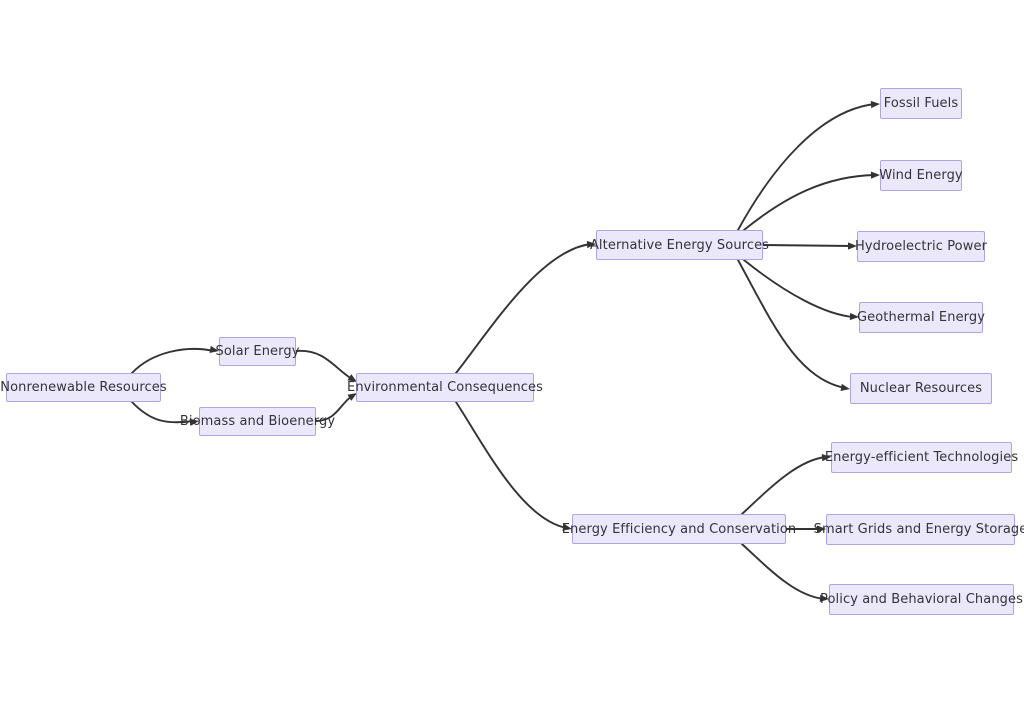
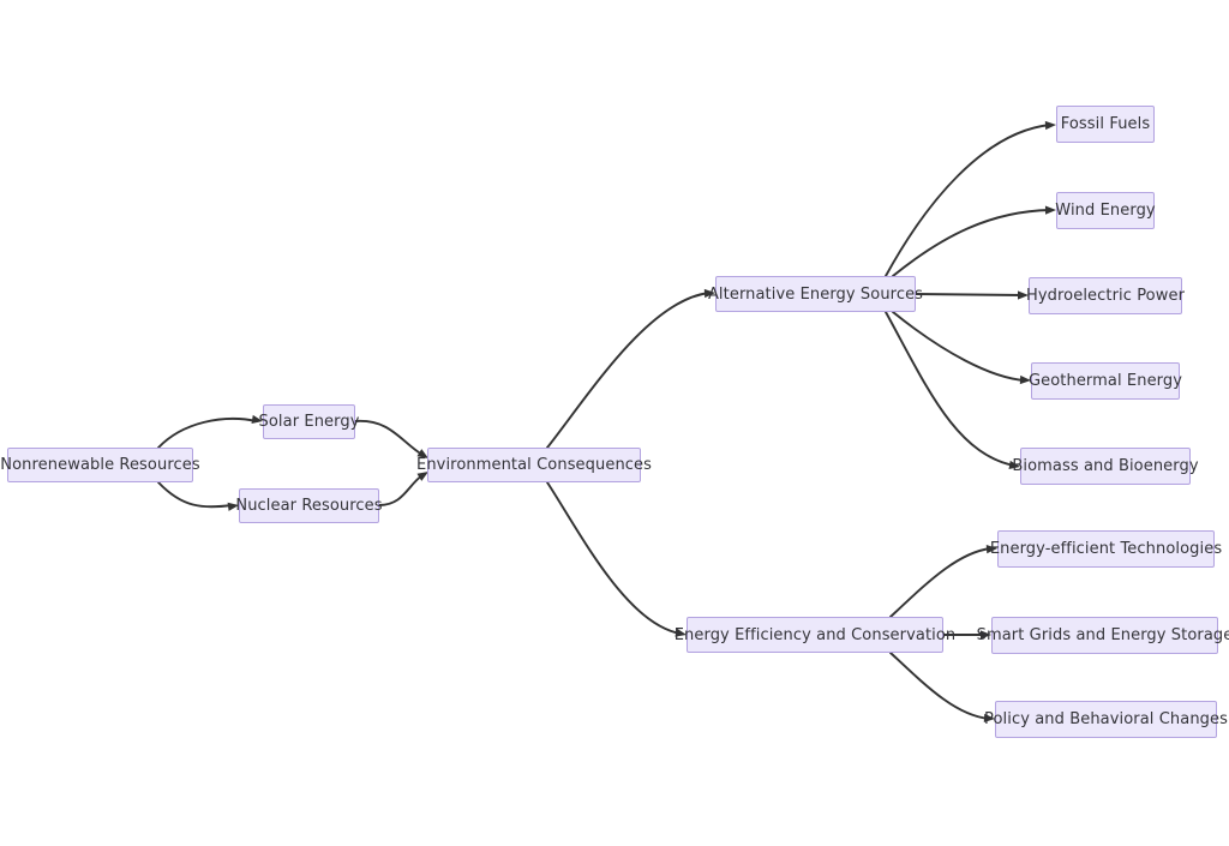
  Nonrenewable Resources
  Solar Energy
- Biomass and Bioenergy
+ Nuclear Resources
  Environmental Consequences
  Alternative Energy Sources
  Energy Efficiency and Conservation
  Fossil Fuels
  Wind Energy
  Hydroelectric Power
  Geothermal Energy
- Nuclear Resources
+ Biomass and Bioenergy
  Energy-efficient Technologies
  Smart Grids and Energy Storage
  Policy and Behavioral Changes
